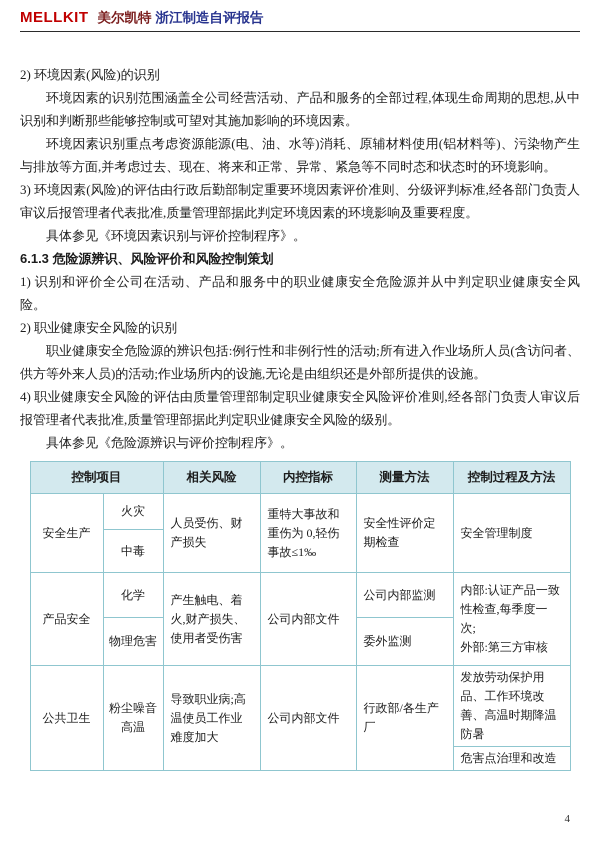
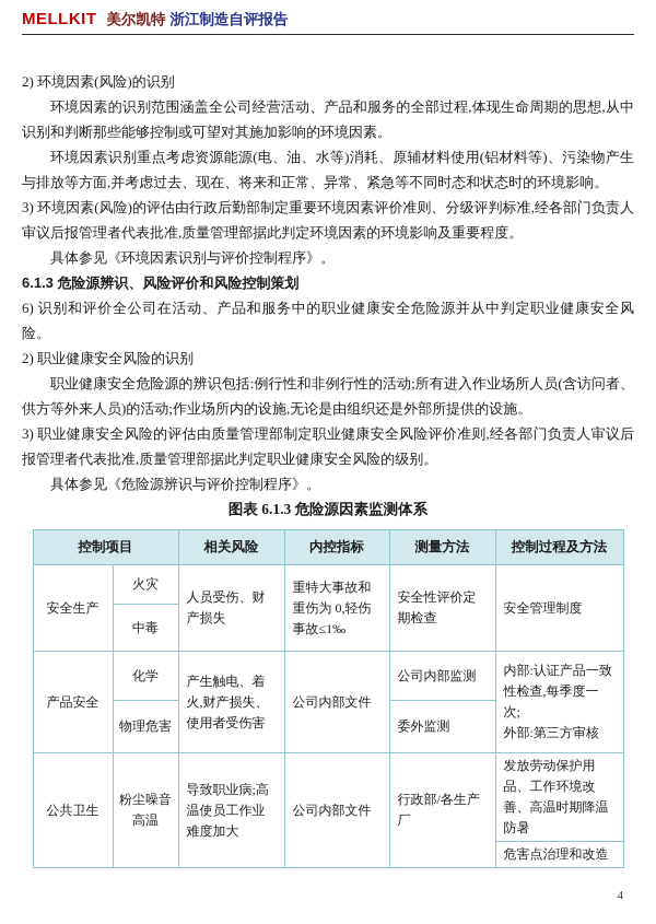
  MELLKIT 美尔凯特 浙江制造自评报告
  2) 环境因素(风险)的识别
  环境因素的识别范围涵盖全公司经营活动、产品和服务的全部过程,体现生命周期的思想,从中识别和判断那些能够控制或可望对其施加影响的环境因素。
  环境因素识别重点考虑资源能源(电、油、水等)消耗、原辅材料使用(铝材料等)、污染物产生与排放等方面,并考虑过去、现在、将来和正常、异常、紧急等不同时态和状态时的环境影响。
  3) 环境因素(风险)的评估由行政后勤部制定重要环境因素评价准则、分级评判标准,经各部门负责人审议后报管理者代表批准,质量管理部据此判定环境因素的环境影响及重要程度。
  具体参见《环境因素识别与评价控制程序》。
  6.1.3 危险源辨识、风险评价和风险控制策划
- 1) 识别和评价全公司在活动、产品和服务中的职业健康安全危险源并从中判定职业健康安全风险。
+ 6) 识别和评价全公司在活动、产品和服务中的职业健康安全危险源并从中判定职业健康安全风险。
  2) 职业健康安全风险的识别
  职业健康安全危险源的辨识包括:例行性和非例行性的活动;所有进入作业场所人员(含访问者、供方等外来人员)的活动;作业场所内的设施,无论是由组织还是外部所提供的设施。
- 4) 职业健康安全风险的评估由质量管理部制定职业健康安全风险评价准则,经各部门负责人审议后报管理者代表批准,质量管理部据此判定职业健康安全风险的级别。
+ 3) 职业健康安全风险的评估由质量管理部制定职业健康安全风险评价准则,经各部门负责人审议后报管理者代表批准,质量管理部据此判定职业健康安全风险的级别。
  具体参见《危险源辨识与评价控制程序》。
+ 图表 6.1.3 危险源因素监测体系
  控制项目	相关风险	内控指标	测量方法	控制过程及方法
  安全生产	火灾	人员受伤、财产损失	重特大事故和重伤为 0,轻伤事故≤1‰	安全性评价定期检查	安全管理制度
  中毒
  产品安全	化学	产生触电、着火,财产损失、使用者受伤害	公司内部文件	公司内部监测	内部:认证产品一致性检查,每季度一次; 外部:第三方审核
  物理危害	委外监测
  公共卫生	粉尘噪音高温	导致职业病;高温使员工作业难度加大	公司内部文件	行政部/各生产厂	发放劳动保护用品、工作环境改善、高温时期降温防暑
  危害点治理和改造
  4
